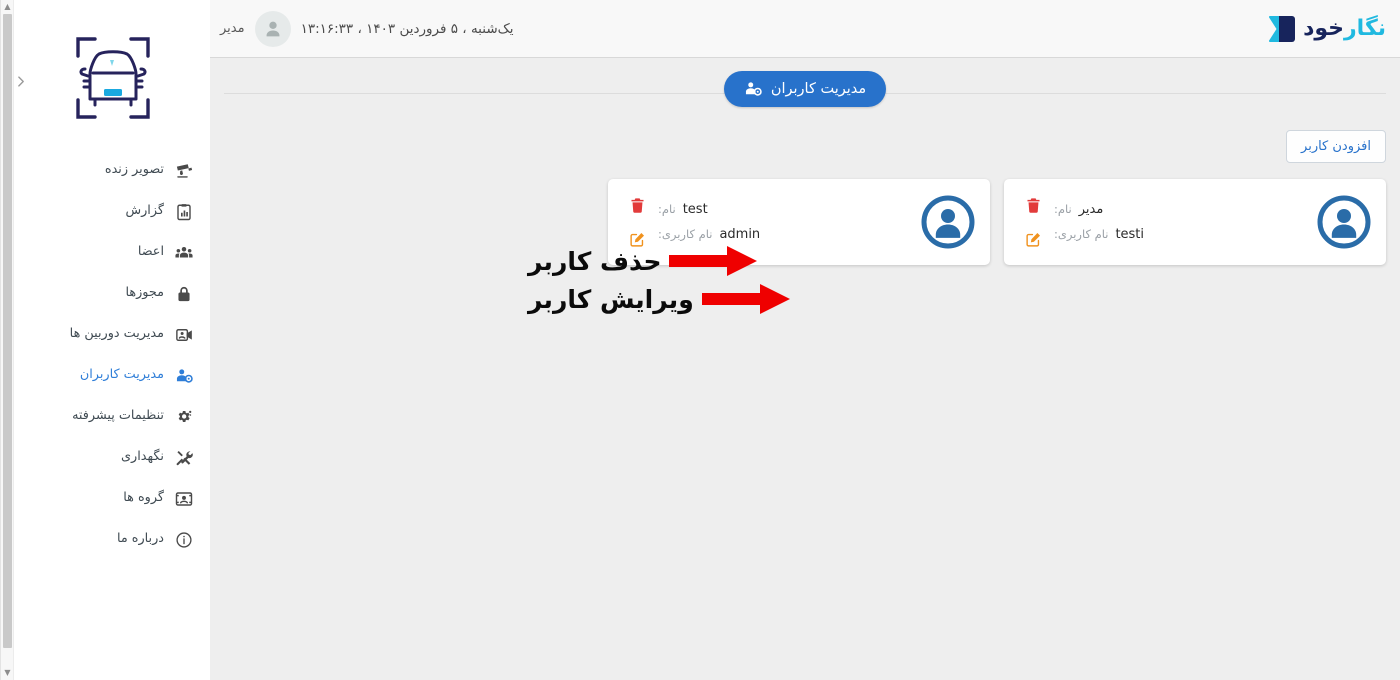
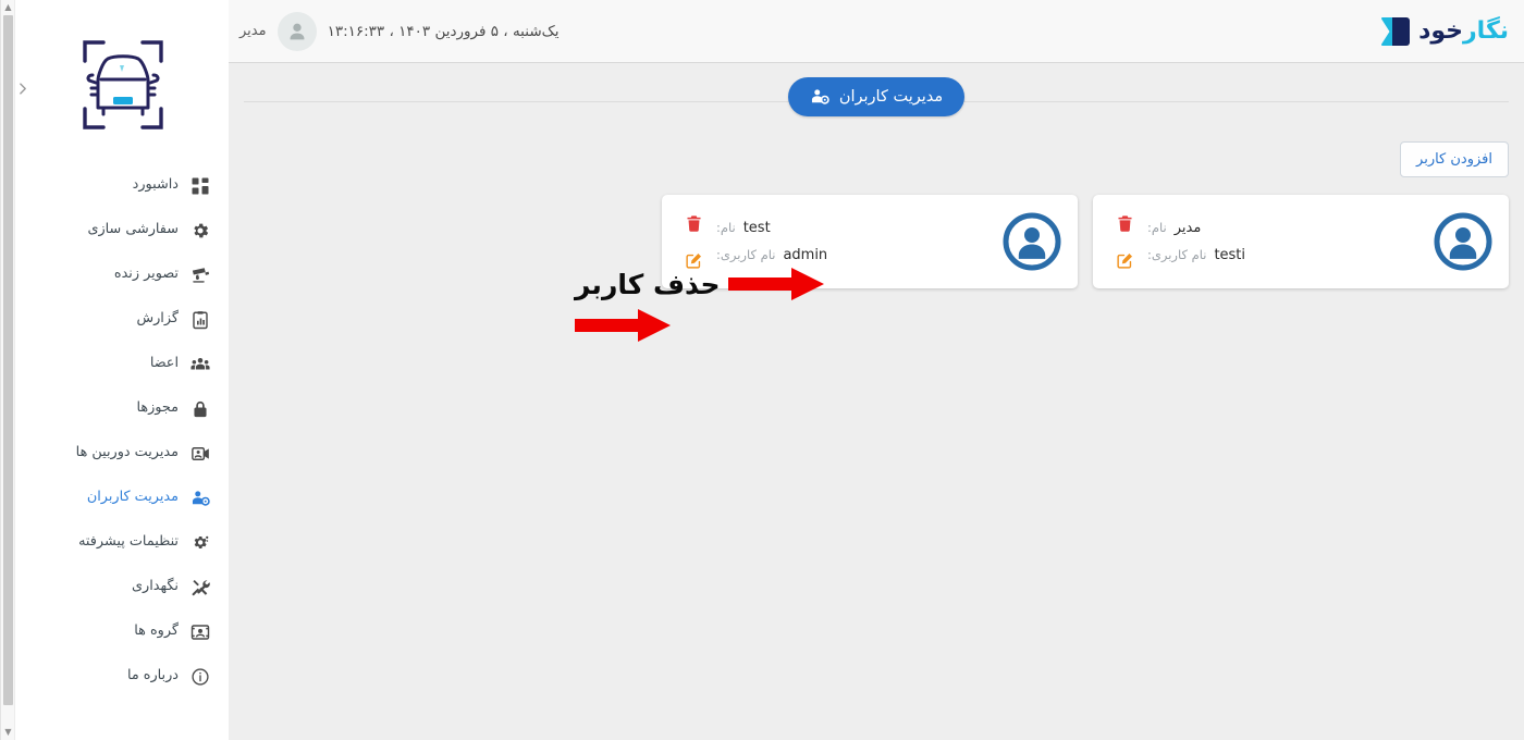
  ▲
  ▼
+ داشبورد
+ سفارشی سازی
  تصویر زنده
  گزارش
  اعضا
  مجوزها
  مدیریت دوربین ها
  مدیریت کاربران
  تنظیمات پیشرفته
  نگهداری
  گروه ها
  درباره ما
  نگارخود
  یک‌شنبه ، ۵ فروردین ۱۴۰۳ ، ۱۳:۱۶:۳۳
  مدیر
  مدیریت کاربران
  افزودن کاربر
  مدیر
  نام:
  testi
  نام کاربری:
  test
  نام:
  admin
  نام کاربری:
  حذف کاربر
- ویرایش کاربر
